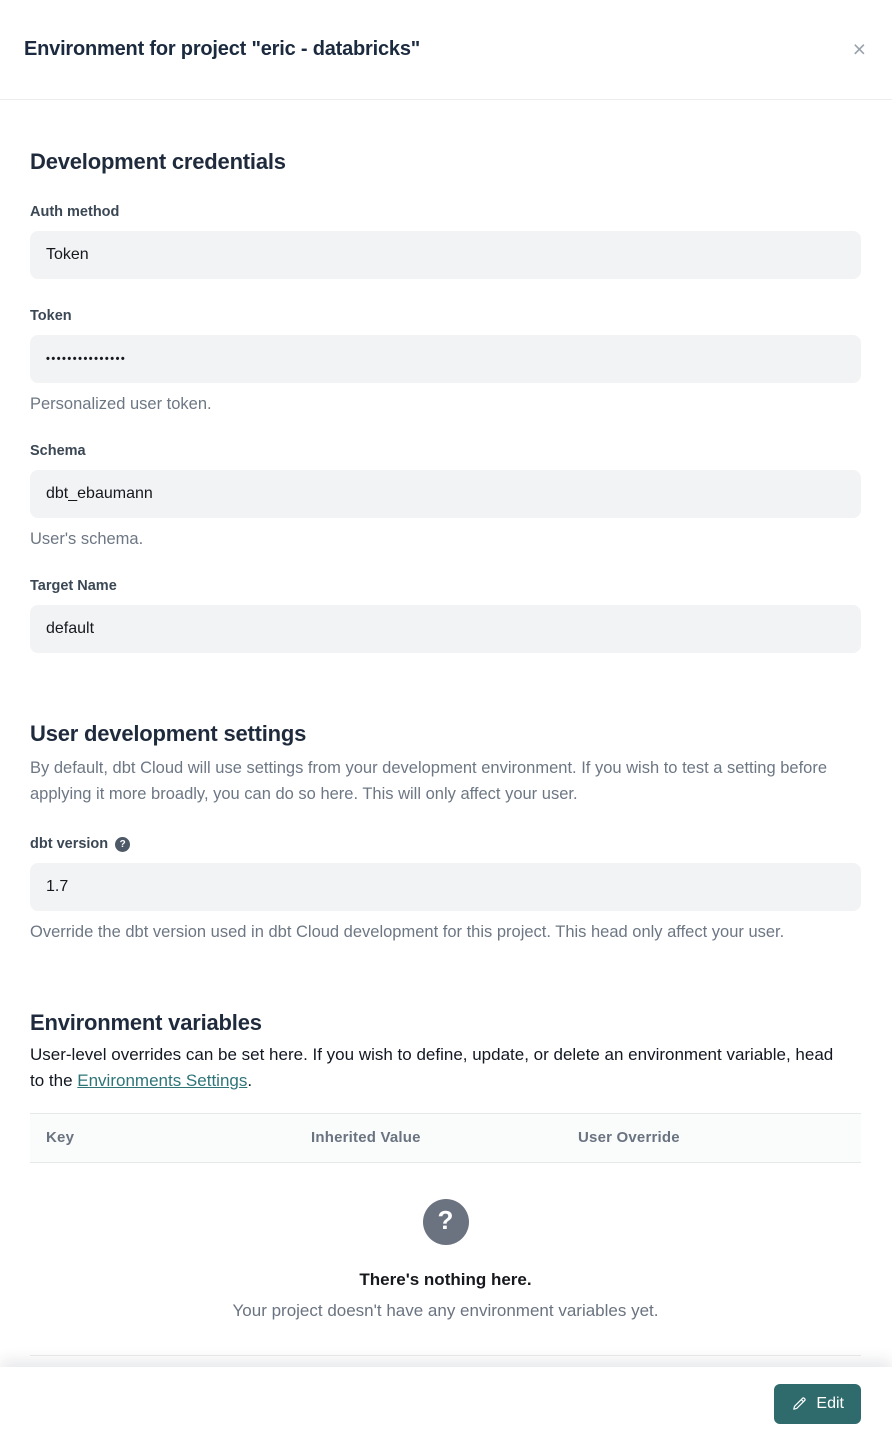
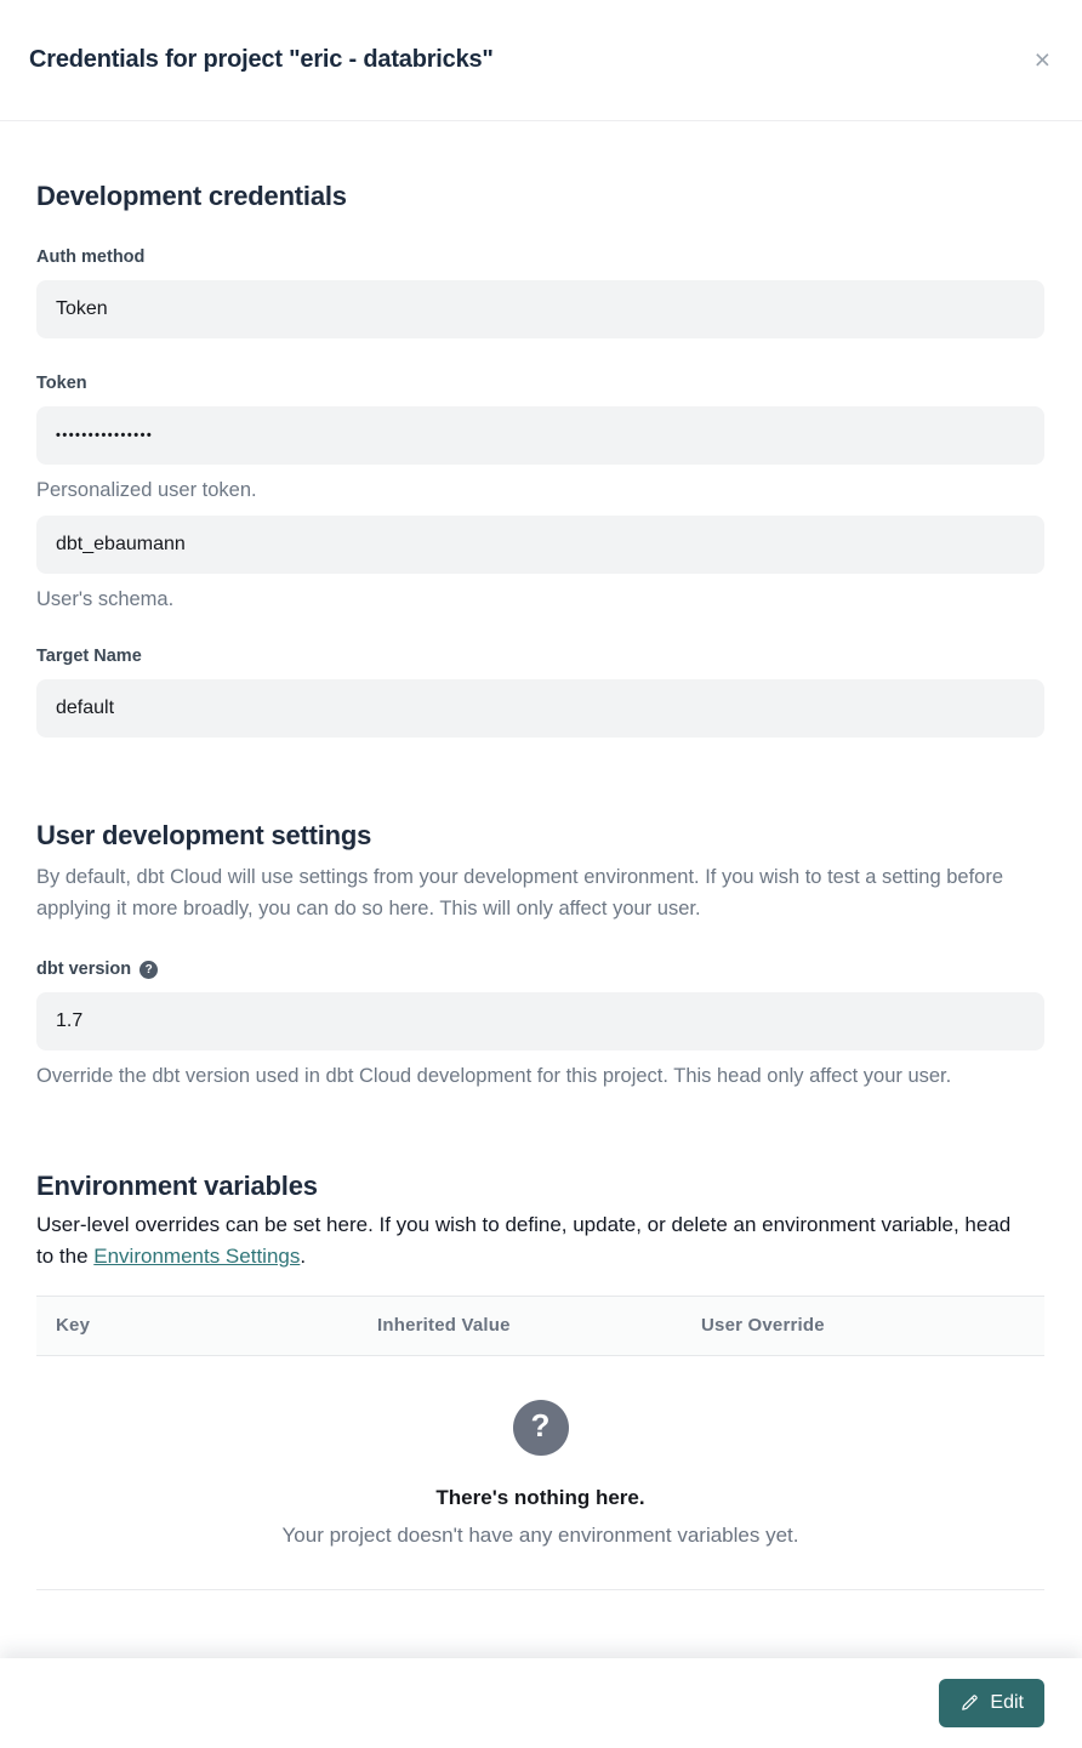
- Environment for project "eric - databricks"
+ Credentials for project "eric - databricks"
  ×
  Development credentials
  Auth method
  Token
  Token
  •••••••••••••••
  Personalized user token.
- Schema
  dbt_ebaumann
  User's schema.
  Target Name
  default
  User development settings
  By default, dbt Cloud will use settings from your development environment. If you wish to test a setting before applying it more broadly, you can do so here. This will only affect your user.
  dbt version
  ?
  1.7
  Override the dbt version used in dbt Cloud development for this project. This head only affect your user.
  Environment variables
  User-level overrides can be set here. If you wish to define, update, or delete an environment variable, head to the Environments Settings.
  Key
  Inherited Value
  User Override
  ?
  There's nothing here.
  Your project doesn't have any environment variables yet.
  Edit
